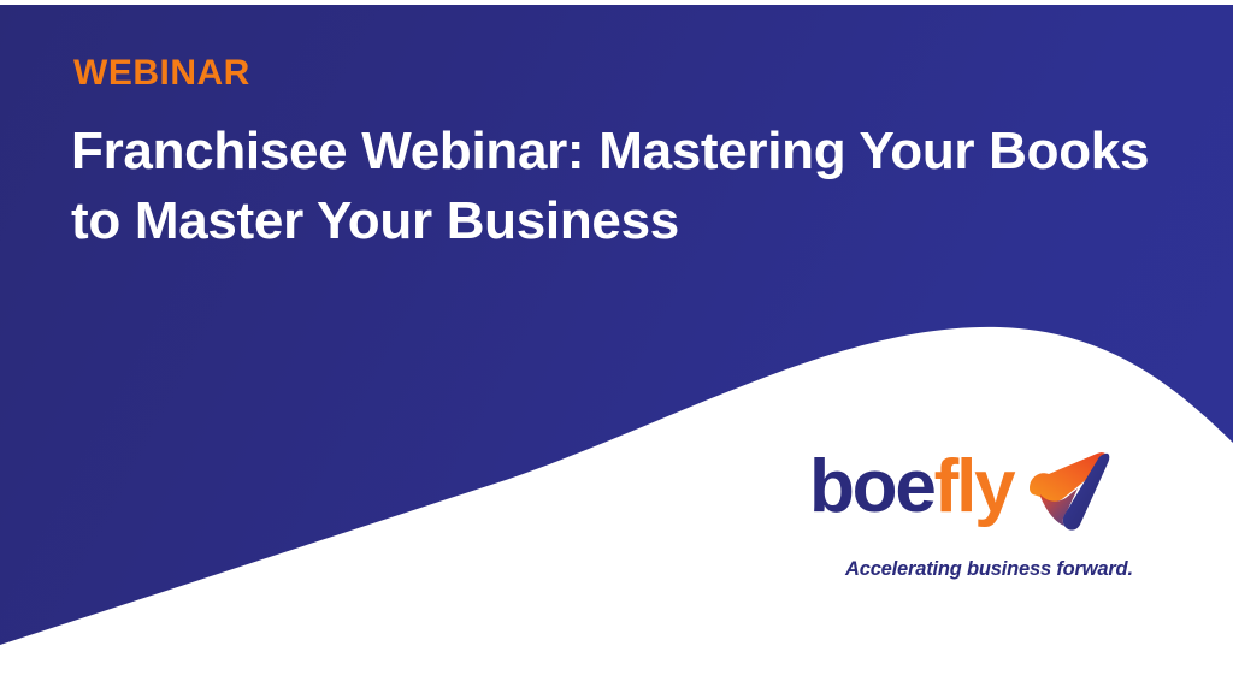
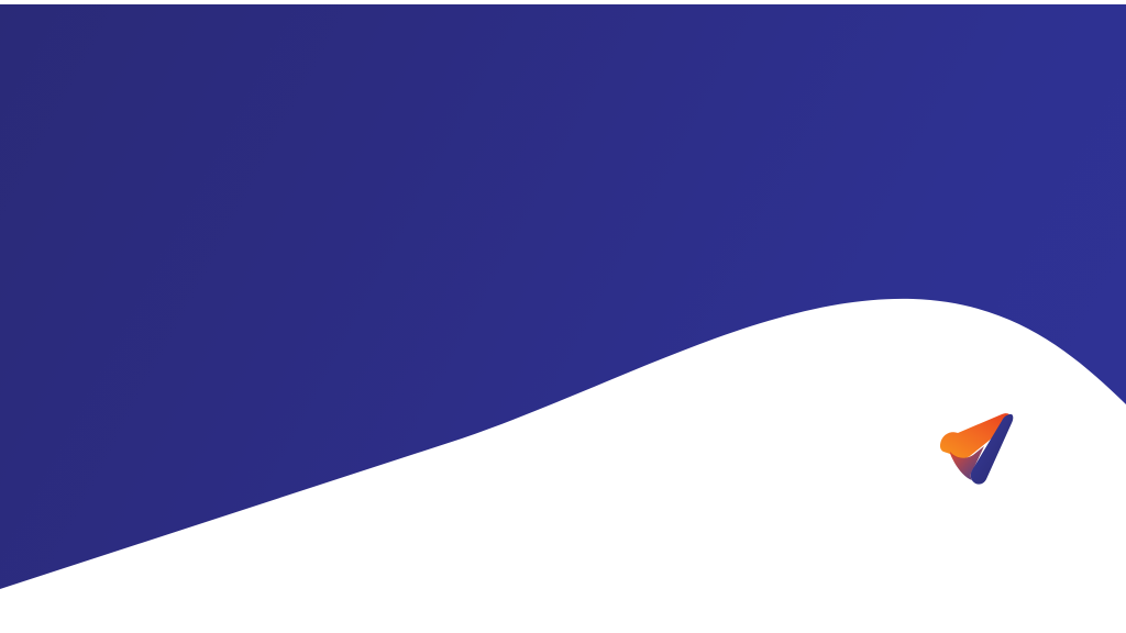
- WEBINAR
- Franchisee Webinar: Mastering Your Books to Master Your Business
- boefly
- Accelerating business forward.
